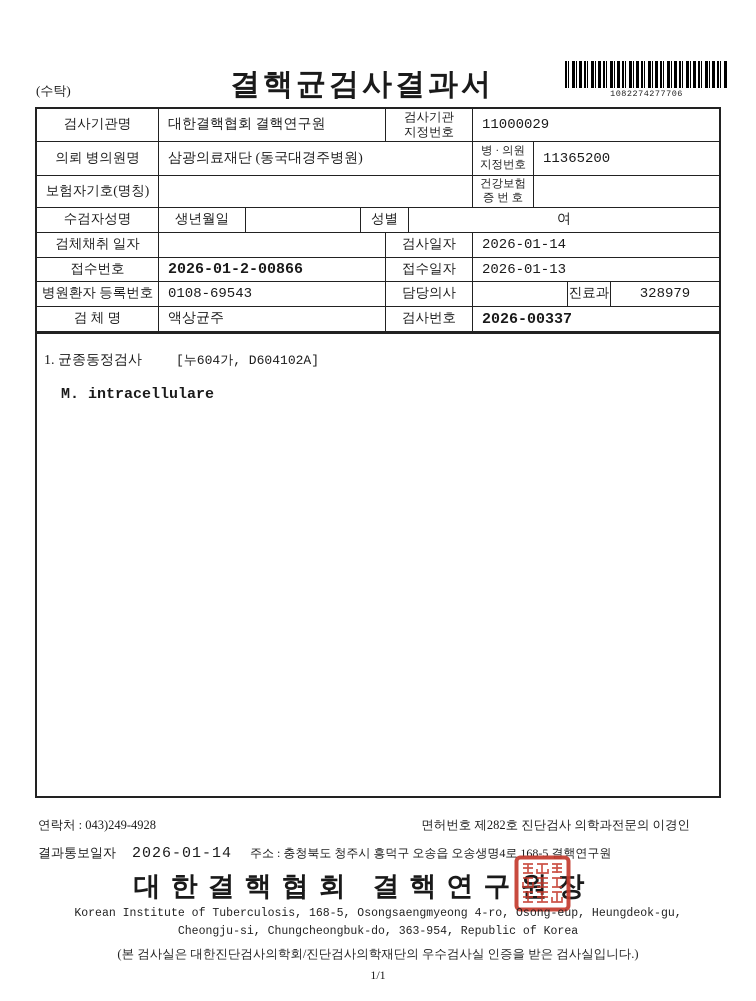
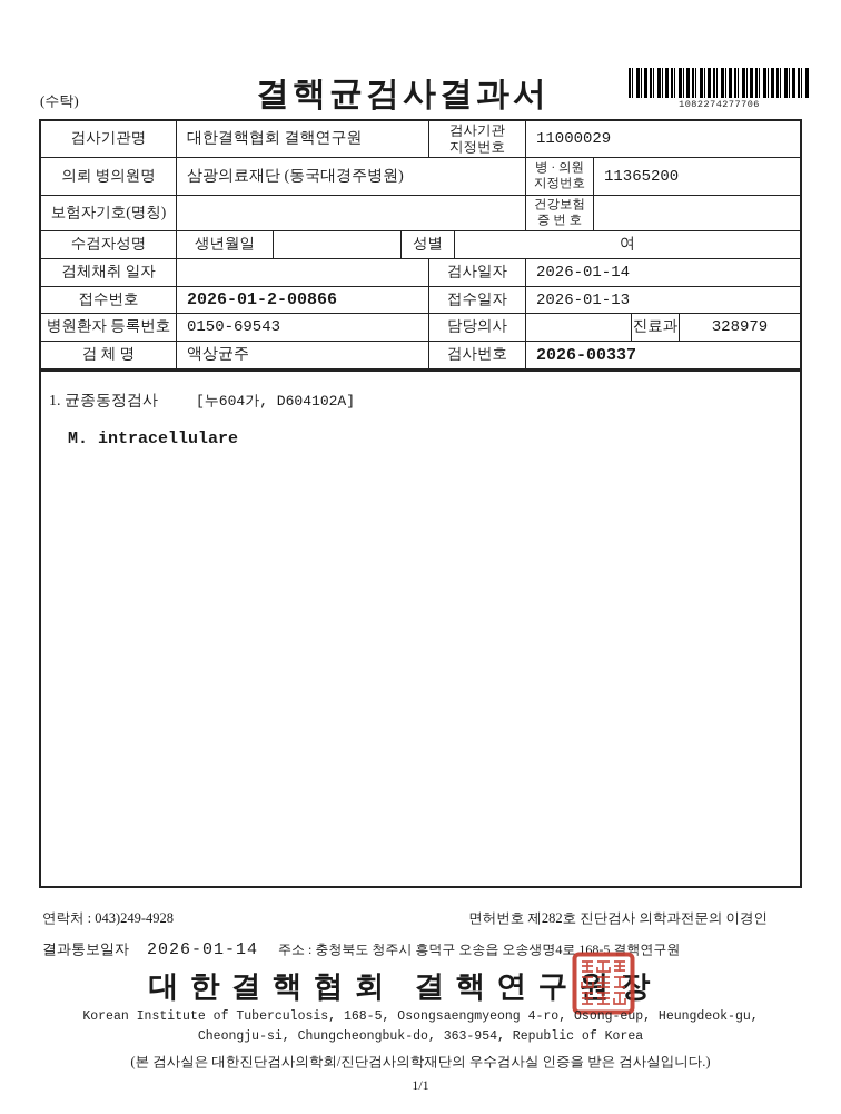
  (수탁)
  결핵균검사결과서
  1082274277706
  검사기관명
  대한결핵협회 결핵연구원
  검사기관
  지정번호
  11000029
  의뢰 병의원명
  삼광의료재단 (동국대경주병원)
  병 · 의원
  지정번호
  11365200
  보험자기호(명칭)
  건강보험
  증 번 호
  수검자성명
  생년월일
  성별
  여
  검체채취 일자
  검사일자
  2026-01-14
  접수번호
  2026-01-2-00866
  접수일자
  2026-01-13
  병원환자 등록번호
- 0108-69543
+ 0150-69543
  담당의사
  진료과
  328979
  검 체 명
  액상균주
  검사번호
  2026-00337
  1. 균종동정검사
  [누604가, D604102A]
  M. intracellulare
  연락처 : 043)249-4928
  면허번호 제282호 진단검사 의학과전문의 이경인
  결과통보일자
  2026-01-14
  주소 : 충청북도 청주시 흥덕구 오송읍 오송생명4로 168-5 결핵연구원
  대한결핵협회 결핵연구원장
  Korean Institute of Tuberculosis, 168-5, Osongsaengmyeong 4-ro, Osong-eup, Heungdeok-gu,
  Cheongju-si, Chungcheongbuk-do, 363-954, Republic of Korea
  (본 검사실은 대한진단검사의학회/진단검사의학재단의 우수검사실 인증을 받은 검사실입니다.)
  1/1
